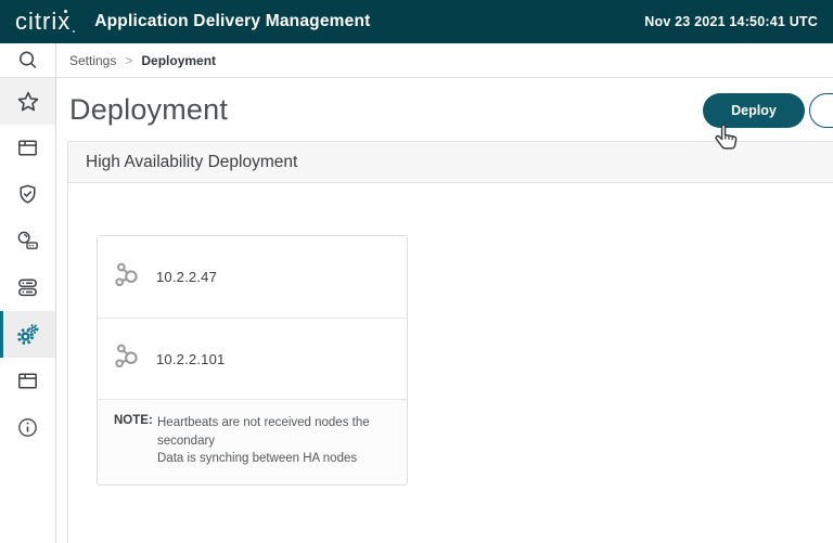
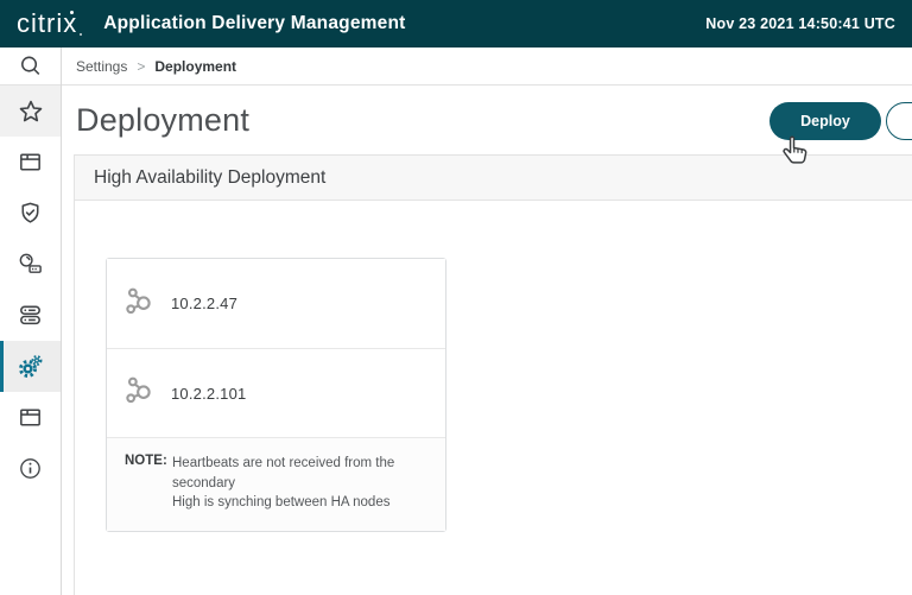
  citrix
  Application Delivery Management
  Nov 23 2021 14:50:41 UTC
  Settings
  >
  Deployment
  Deployment
  Deploy
  High Availability Deployment
  10.2.2.47
  10.2.2.101
  NOTE:
- Heartbeats are not received nodes the secondary
+ Heartbeats are not received from the secondary
- Data is synching between HA nodes
+ High is synching between HA nodes
